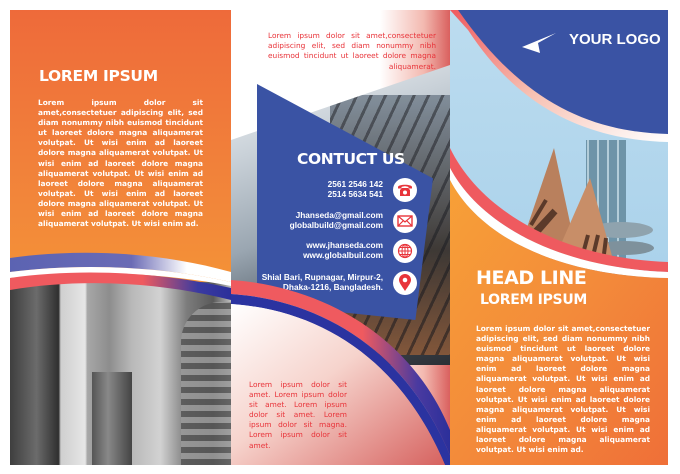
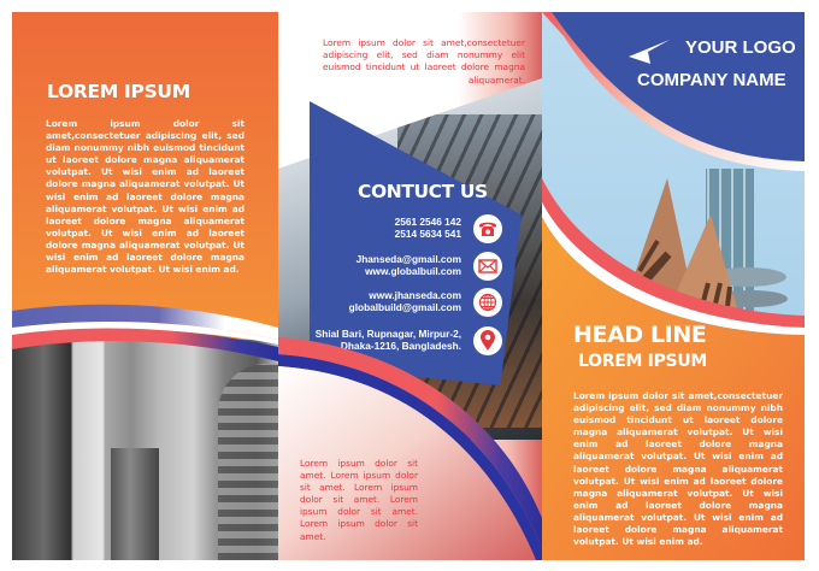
  LOREM IPSUM
  Lorem ipsum dolor sit amet,consectetuer adipiscing elit, sed diam nonummy nibh euismod tincidunt ut laoreet dolore magna aliquamerat volutpat. Ut wisi enim ad laoreet dolore magna aliquamerat volutpat. Ut wisi enim ad laoreet dolore magna aliquamerat volutpat. Ut wisi enim ad laoreet dolore magna aliquamerat volutpat. Ut wisi enim ad laoreet dolore magna aliquamerat volutpat. Ut wisi enim ad laoreet dolore magna aliquamerat volutpat. Ut wisi enim ad.
- Lorem ipsum dolor sit amet,consectetuer adipiscing elit, sed diam nonummy nibh euismod tincidunt ut laoreet dolore magna aliquamerat.
+ Lorem ipsum dolor sit amet,consectetuer adipiscing elit, sed diam nonummy elit euismod tincidunt ut laoreet dolore magna aliquamerat.
  CONTUCT US
  2561 2546 142
  2514 5634 541
  Jhanseda@gmail.com
- globalbuild@gmail.com
+ www.globalbuil.com
  www.jhanseda.com
- www.globalbuil.com
+ globalbuild@gmail.com
  Shial Bari, Rupnagar, Mirpur-2,
  Dhaka-1216, Bangladesh.
- Lorem ipsum dolor sit amet. Lorem ipsum dolor sit amet. Lorem ipsum dolor sit amet. Lorem ipsum dolor sit magna. Lorem ipsum dolor sit amet.
+ Lorem ipsum dolor sit amet. Lorem ipsum dolor sit amet. Lorem ipsum dolor sit amet. Lorem ipsum dolor sit amet. Lorem ipsum dolor sit amet.
  YOUR LOGO
+ COMPANY NAME
  HEAD LINE
  LOREM IPSUM
  Lorem ipsum dolor sit amet,consectetuer adipiscing elit, sed diam nonummy nibh euismod tincidunt ut laoreet dolore magna aliquamerat volutpat. Ut wisi enim ad laoreet dolore magna aliquamerat volutpat. Ut wisi enim ad laoreet dolore magna aliquamerat volutpat. Ut wisi enim ad laoreet dolore magna aliquamerat volutpat. Ut wisi enim ad laoreet dolore magna aliquamerat volutpat. Ut wisi enim ad laoreet dolore magna aliquamerat volutpat. Ut wisi enim ad.
